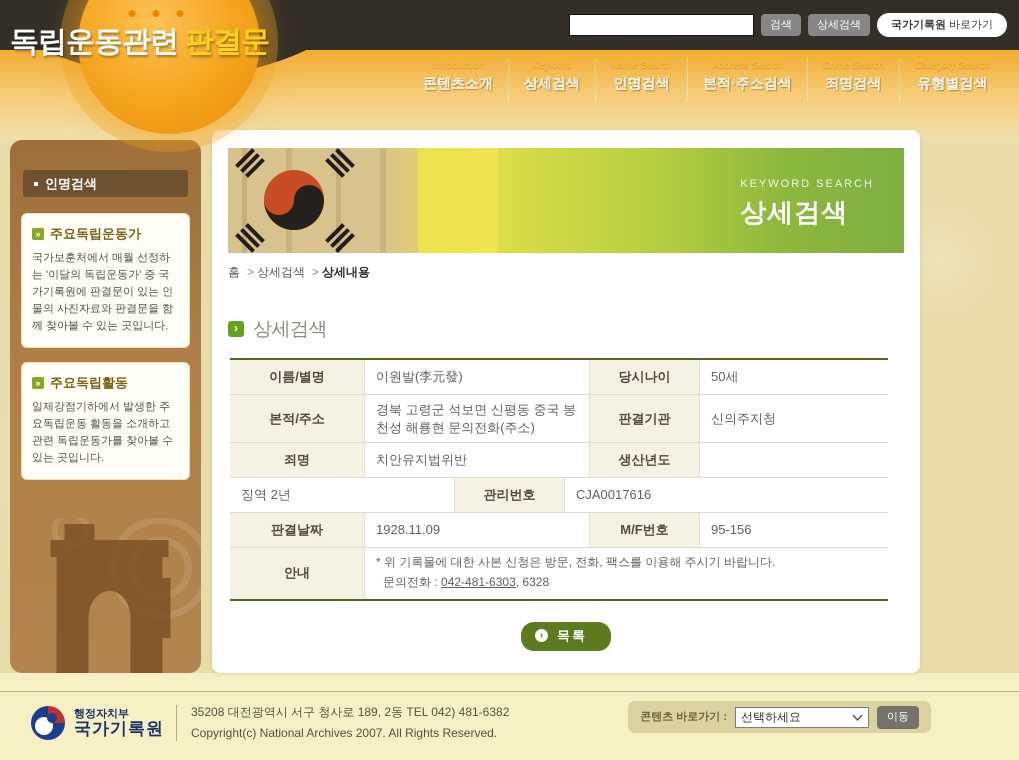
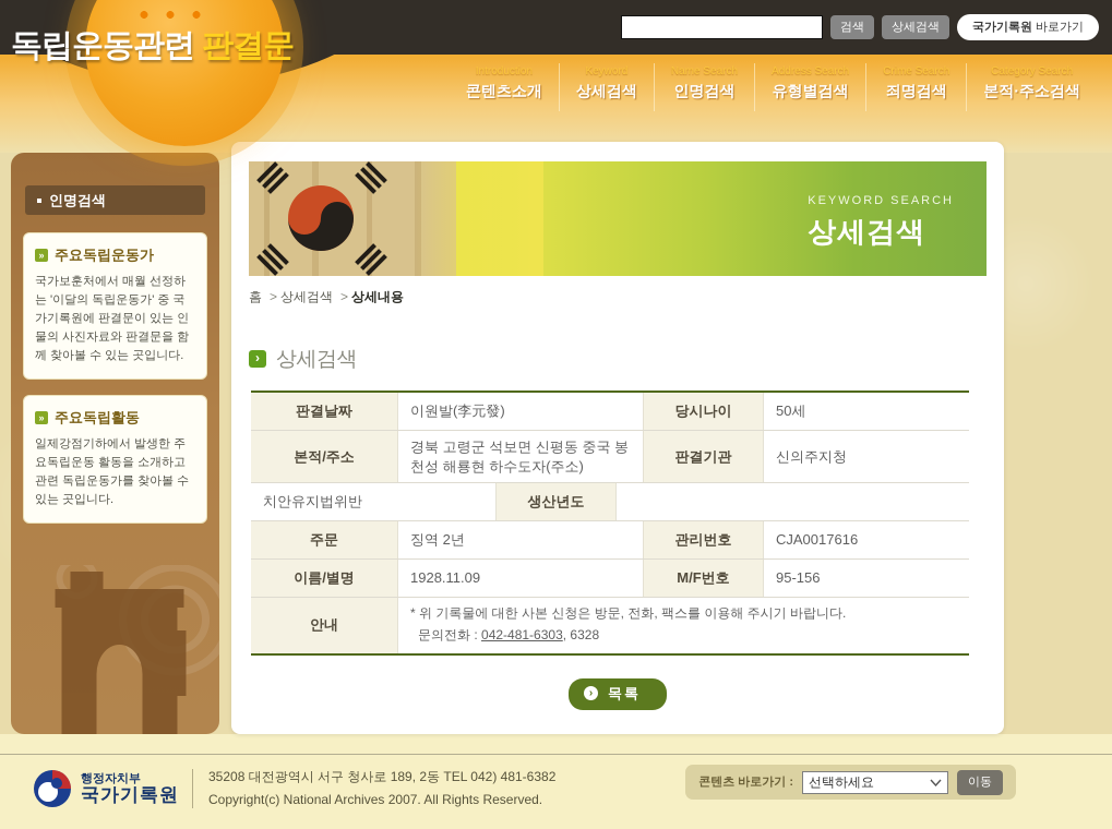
  독립운동관련 판결문
  검색
  상세검색
  국가기록원 바로가기
  Introduction
  콘텐츠소개
  Keyword
  상세검색
  Name Search
  인명검색
  Address Search
- 본적·주소검색
+ 유형별검색
  Crime Search
  죄명검색
  Category Search
- 유형별검색
+ 본적·주소검색
  인명검색
  »
  주요독립운동가
  국가보훈처에서 매월 선정하는 '이달의 독립운동가' 중 국가기록원에 판결문이 있는 인물의 사진자료와 판결문을 함께 찾아볼 수 있는 곳입니다.
  »
  주요독립활동
  일제강점기하에서 발생한 주요독립운동 활동을 소개하고 관련 독립운동가를 찾아볼 수 있는 곳입니다.
  KEYWORD SEARCH
  상세검색
  홈 > 상세검색 > 상세내용
  ›
  상세검색
- 이름/별명
+ 판결날짜
  이원발(李元發)
  당시나이
  50세
  본적/주소
- 경북 고령군 석보면 신평동 중국 봉천성 해룡현 문의전화(주소)
+ 경북 고령군 석보면 신평동 중국 봉천성 해룡현 하수도자(주소)
  판결기관
  신의주지청
- 죄명
  치안유지법위반
  생산년도
+ 주문
  징역 2년
  관리번호
  CJA0017616
- 판결날짜
+ 이름/별명
  1928.11.09
  M/F번호
  95-156
  안내
  * 위 기록물에 대한 사본 신청은 방문, 전화, 팩스를 이용해 주시기 바랍니다.
  문의전화 : 042-481-6303, 6328
  ›
  목록
  행정자치부
  국가기록원
  35208 대전광역시 서구 청사로 189, 2동 TEL 042) 481-6382
  Copyright(c) National Archives 2007. All Rights Reserved.
  콘텐츠 바로가기 :
  선택하세요
  이동
